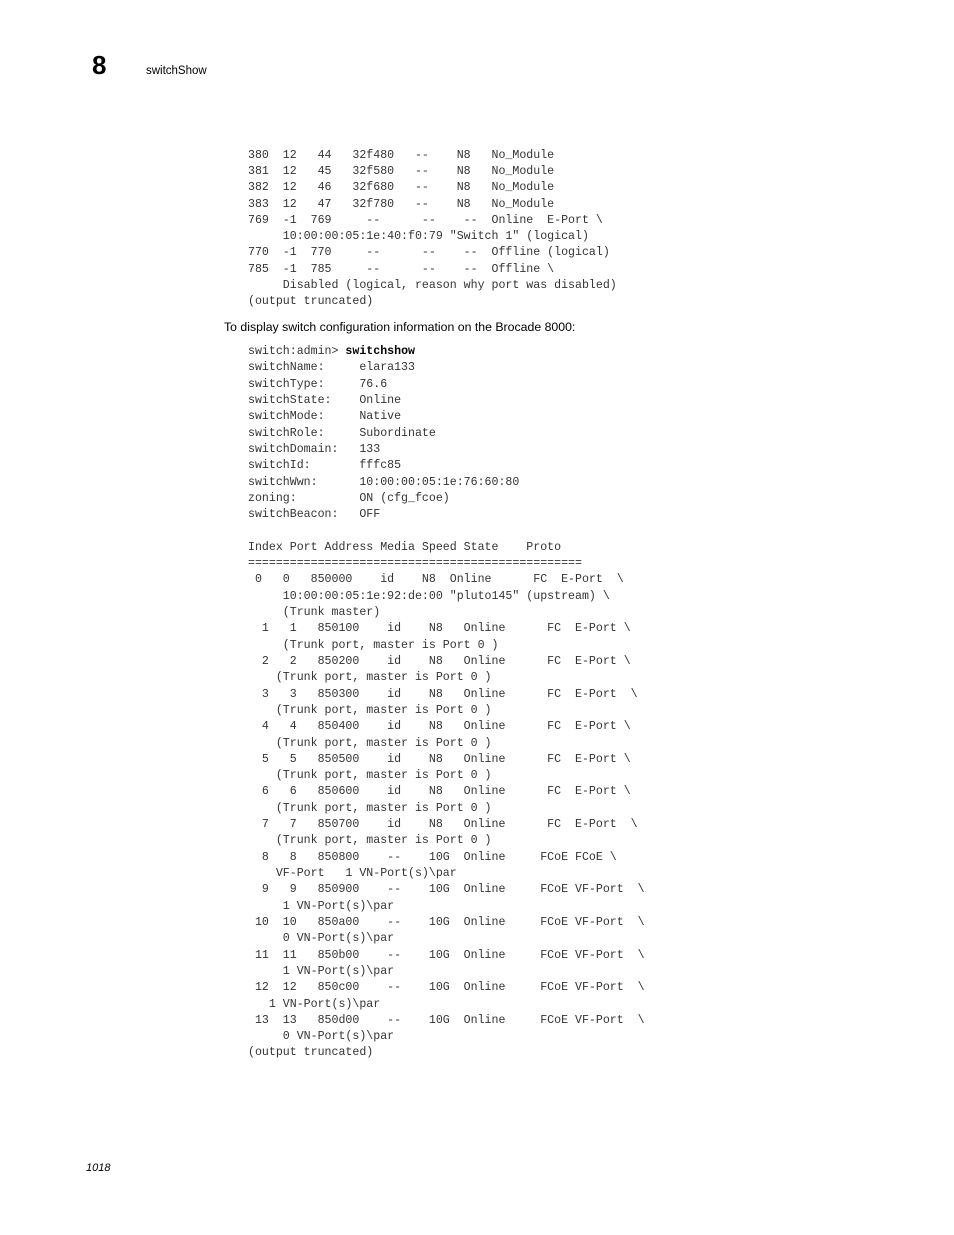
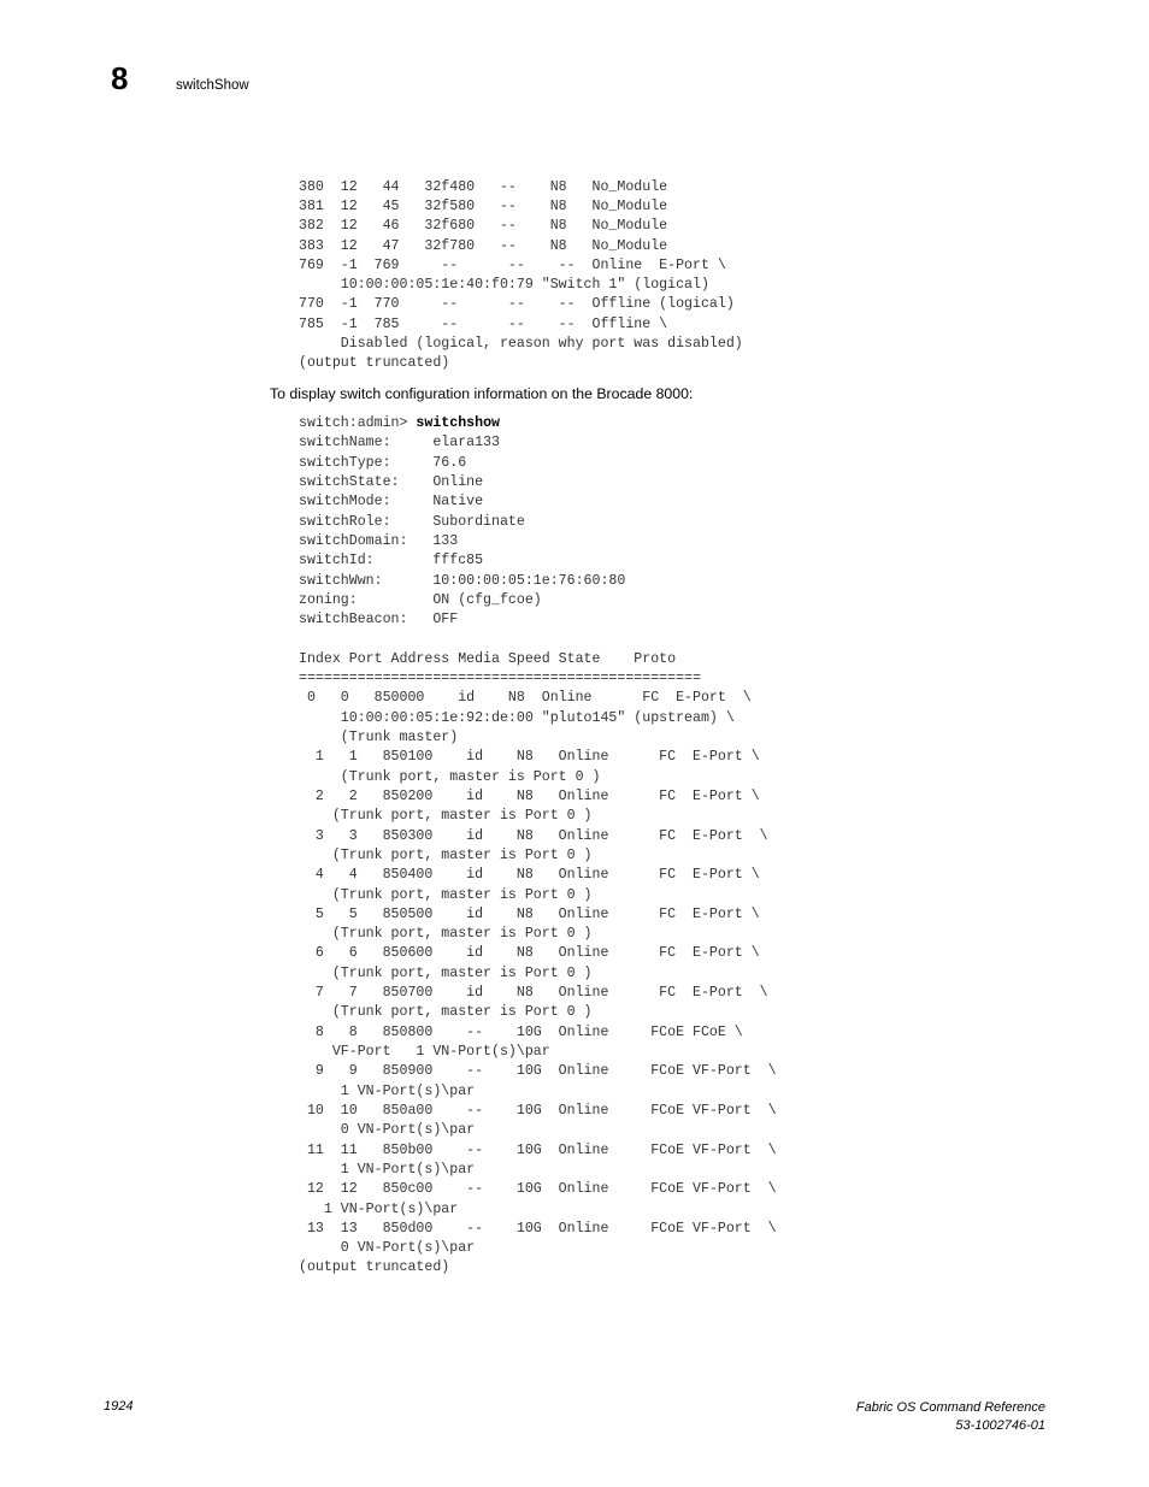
  8
  switchShow
  380 12 44 32f480 -- N8 No_Module
  381 12 45 32f580 -- N8 No_Module
  382 12 46 32f680 -- N8 No_Module
  383 12 47 32f780 -- N8 No_Module
  769 -1 769 -- -- -- Online E-Port \
  10:00:00:05:1e:40:f0:79 "Switch 1" (logical)
  770 -1 770 -- -- -- Offline (logical)
  785 -1 785 -- -- -- Offline \
  Disabled (logical, reason why port was disabled)
  (output truncated)
  To display switch configuration information on the Brocade 8000:
  switch:admin> switchshow switchName: elara133
  switchType: 76.6
  switchState: Online
  switchMode: Native
  switchRole: Subordinate
  switchDomain: 133
  switchId: fffc85
  switchWwn: 10:00:00:05:1e:76:60:80
  zoning: ON (cfg_fcoe)
  switchBeacon: OFF
  Index Port Address Media Speed State Proto
  ================================================
  0 0 850000 id N8 Online FC E-Port \
  10:00:00:05:1e:92:de:00 "pluto145" (upstream) \
  (Trunk master)
  1 1 850100 id N8 Online FC E-Port \
  (Trunk port, master is Port 0 )
  2 2 850200 id N8 Online FC E-Port \
  (Trunk port, master is Port 0 )
  3 3 850300 id N8 Online FC E-Port \
  (Trunk port, master is Port 0 )
  4 4 850400 id N8 Online FC E-Port \
  (Trunk port, master is Port 0 )
  5 5 850500 id N8 Online FC E-Port \
  (Trunk port, master is Port 0 )
  6 6 850600 id N8 Online FC E-Port \
  (Trunk port, master is Port 0 )
  7 7 850700 id N8 Online FC E-Port \
  (Trunk port, master is Port 0 )
  8 8 850800 -- 10G Online FCoE FCoE \
  VF-Port 1 VN-Port(s)\par
  9 9 850900 -- 10G Online FCoE VF-Port \
  1 VN-Port(s)\par
  10 10 850a00 -- 10G Online FCoE VF-Port \
  0 VN-Port(s)\par
  11 11 850b00 -- 10G Online FCoE VF-Port \
  1 VN-Port(s)\par
  12 12 850c00 -- 10G Online FCoE VF-Port \
  1 VN-Port(s)\par
  13 13 850d00 -- 10G Online FCoE VF-Port \
  0 VN-Port(s)\par
  (output truncated)
- 1018
+ 1924
+ Fabric OS Command Reference
+ 53-1002746-01
